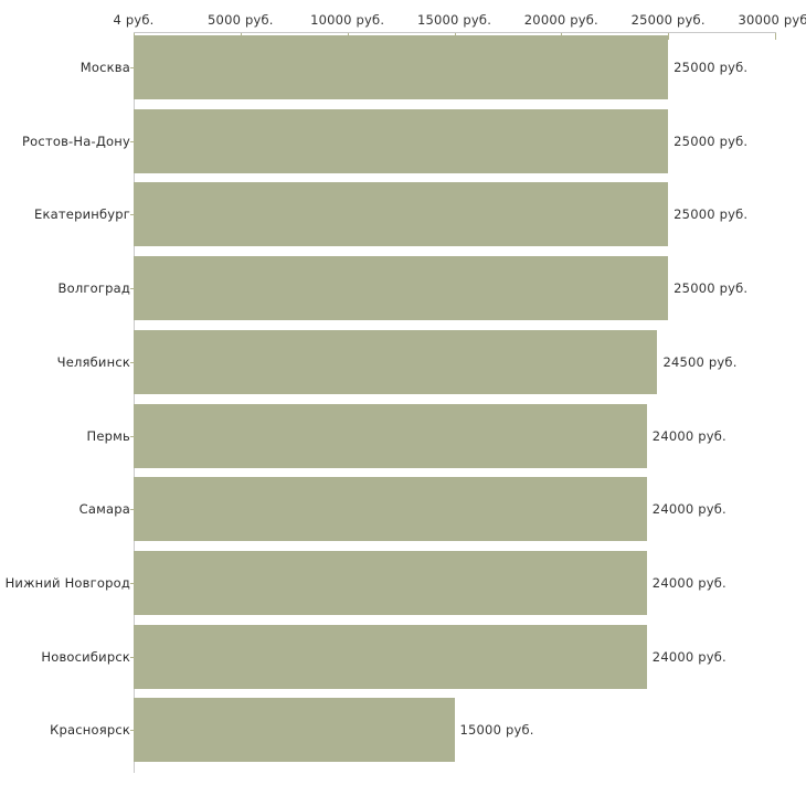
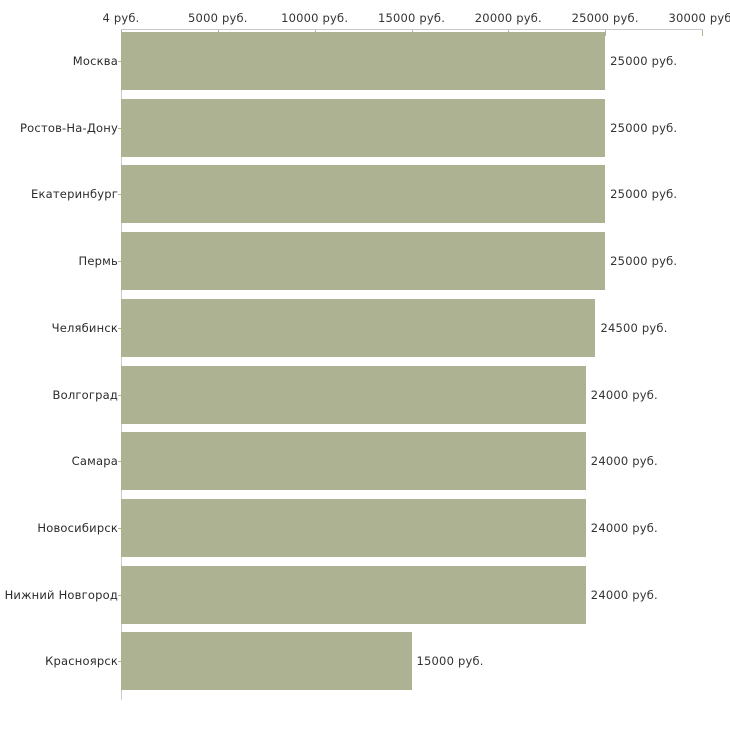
  4 руб.
  5000 руб.
  10000 руб.
  15000 руб.
  20000 руб.
  25000 руб.
  30000 руб
  Москва
  25000 руб.
  Ростов-На-Дону
  25000 руб.
  Екатеринбург
  25000 руб.
- Волгоград
+ Пермь
  25000 руб.
  Челябинск
  24500 руб.
- Пермь
+ Волгоград
  24000 руб.
  Самара
  24000 руб.
- Нижний Новгород
+ Новосибирск
  24000 руб.
- Новосибирск
+ Нижний Новгород
  24000 руб.
  Красноярск
  15000 руб.
